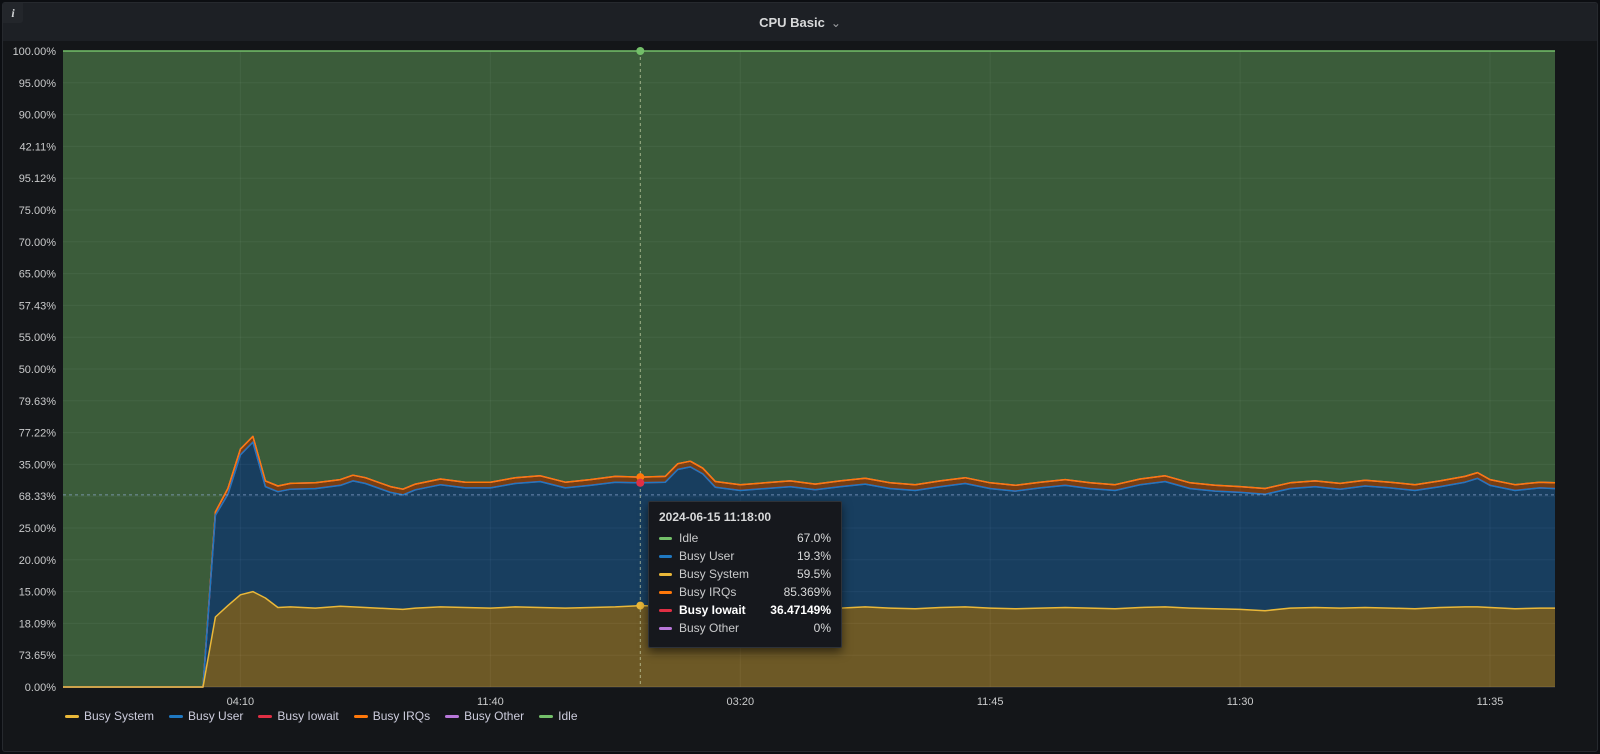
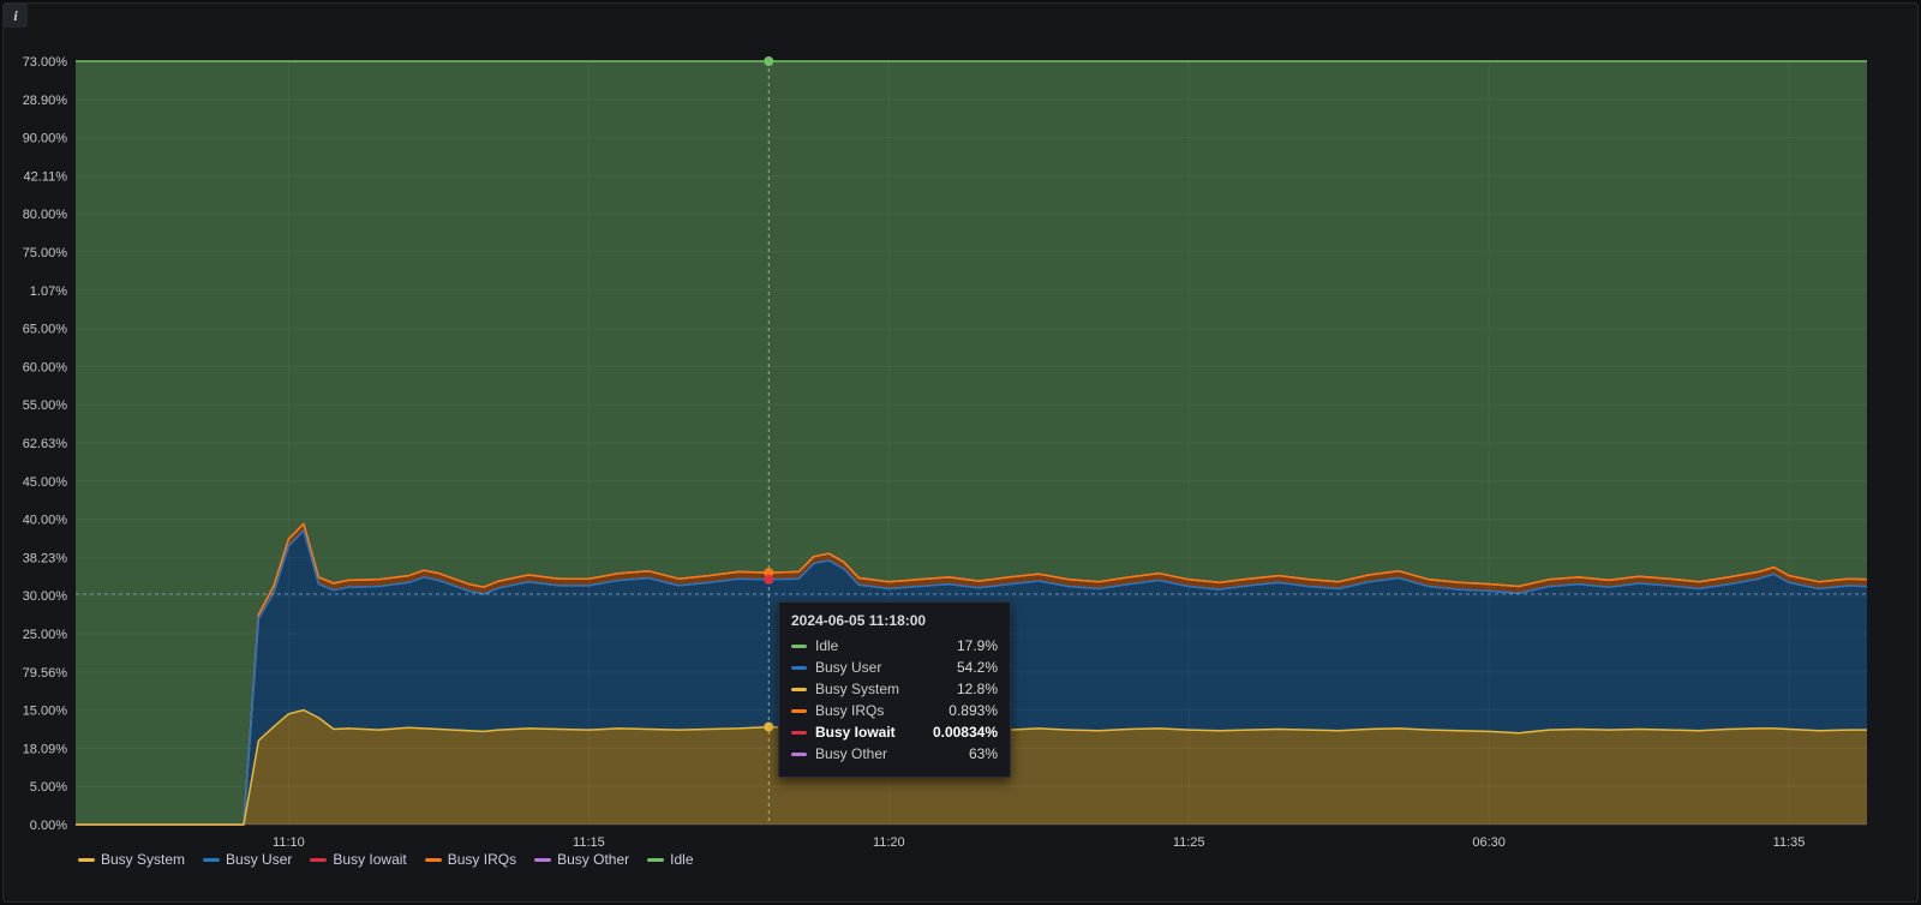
  i
- CPU Basic
- ⌄
- 100.00%
+ 73.00%
- 95.00%
+ 28.90%
  90.00%
  42.11%
- 95.12%
+ 80.00%
  75.00%
- 70.00%
+ 1.07%
  65.00%
- 57.43%
+ 60.00%
  55.00%
- 50.00%
+ 62.63%
- 79.63%
+ 45.00%
- 77.22%
+ 40.00%
- 35.00%
+ 38.23%
- 68.33%
+ 30.00%
  25.00%
- 20.00%
+ 79.56%
  15.00%
  18.09%
- 73.65%
+ 5.00%
  0.00%
- 04:10
+ 11:10
- 11:40
+ 11:15
- 03:20
+ 11:20
- 11:45
+ 11:25
- 11:30
+ 06:30
  11:35
- 2024-06-15 11:18:00
+ 2024-06-05 11:18:00
  Idle
- 67.0%
+ 17.9%
  Busy User
- 19.3%
+ 54.2%
  Busy System
- 59.5%
+ 12.8%
  Busy IRQs
- 85.369%
+ 0.893%
  Busy Iowait
- 36.47149%
+ 0.00834%
  Busy Other
- 0%
+ 63%
  Busy System
  Busy User
  Busy Iowait
  Busy IRQs
  Busy Other
  Idle
